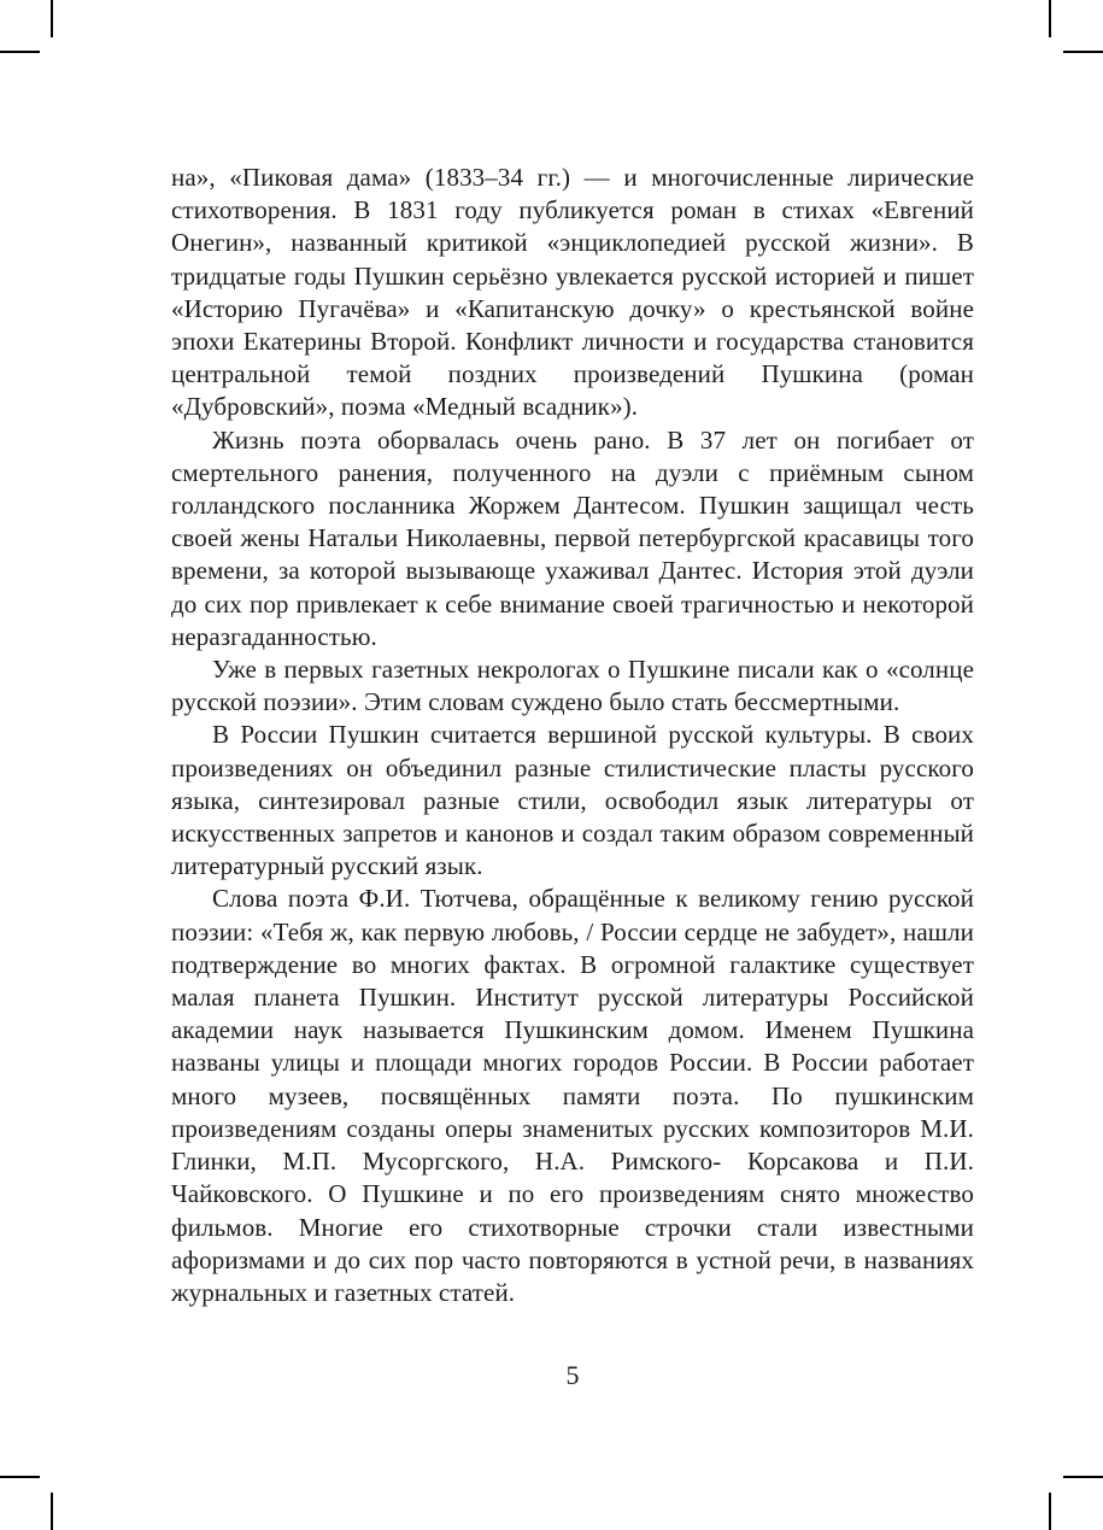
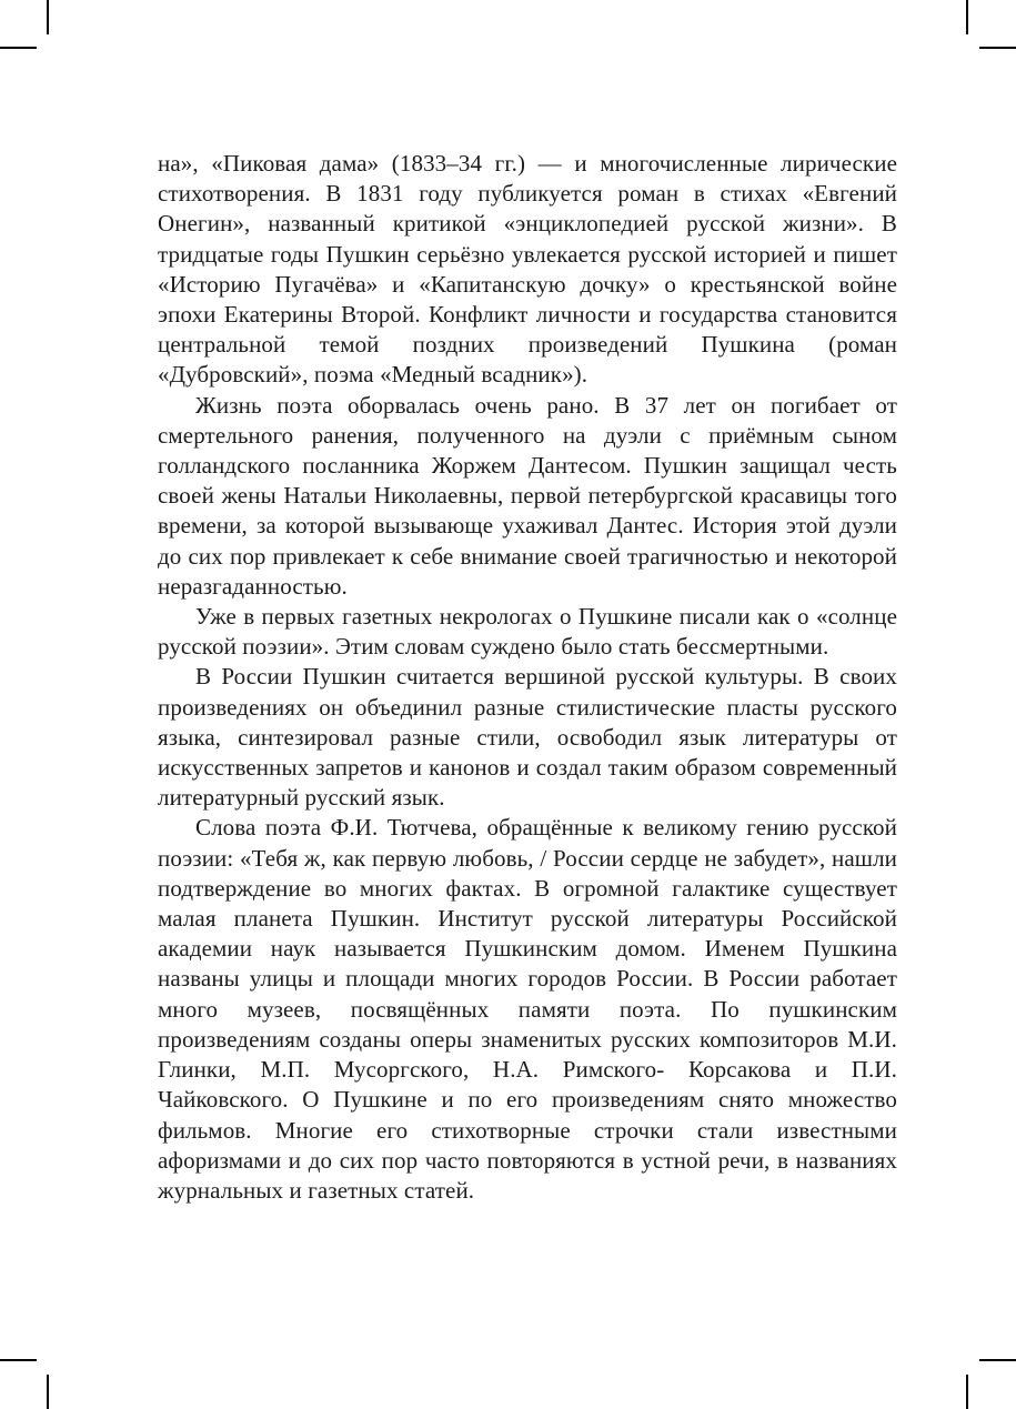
  на», «Пиковая дама» (1833–34 гг.) — и многочисленные лирические стихотворения. В 1831 году публикуется роман в стихах «Евгений Онегин», названный критикой «энциклопедией русской жизни». В тридцатые годы Пушкин серьёзно увлекается русской историей и пишет «Историю Пугачёва» и «Капитанскую дочку» о крестьянской войне эпохи Екатерины Второй. Конфликт личности и государства становится центральной темой поздних произведений Пушкина (роман «Дубровский», поэма «Медный всадник»).
  Жизнь поэта оборвалась очень рано. В 37 лет он погибает от смертельного ранения, полученного на дуэли с приёмным сыном голландского посланника Жоржем Дантесом. Пушкин защищал честь своей жены Натальи Николаевны, первой петербургской красавицы того времени, за которой вызывающе ухаживал Дантес. История этой дуэли до сих пор привлекает к себе внимание своей трагичностью и некоторой неразгаданностью.
  Уже в первых газетных некрологах о Пушкине писали как о «солнце русской поэзии». Этим словам суждено было стать бессмертными.
  В России Пушкин считается вершиной русской культуры. В своих произведениях он объединил разные стилистические пласты русского языка, синтезировал разные стили, освободил язык литературы от искусственных запретов и канонов и создал таким образом современный литературный русский язык.
  Слова поэта Ф.И. Тютчева, обращённые к великому гению русской поэзии: «Тебя ж, как первую любовь, / России сердце не забудет», нашли подтверждение во многих фактах. В огромной галактике существует малая планета Пушкин. Институт русской литературы Российской академии наук называется Пушкинским домом. Именем Пушкина названы улицы и площади многих городов России. В России работает много музеев, посвящённых памяти поэта. По пушкинским произведениям созданы оперы знаменитых русских композиторов М.И. Глинки, М.П. Мусоргского, Н.А. Римского- Корсакова и П.И. Чайковского. О Пушкине и по его произведениям снято множество фильмов. Многие его стихотворные строчки стали известными афоризмами и до сих пор часто повторяются в устной речи, в названиях журнальных и газетных статей.
- 5
